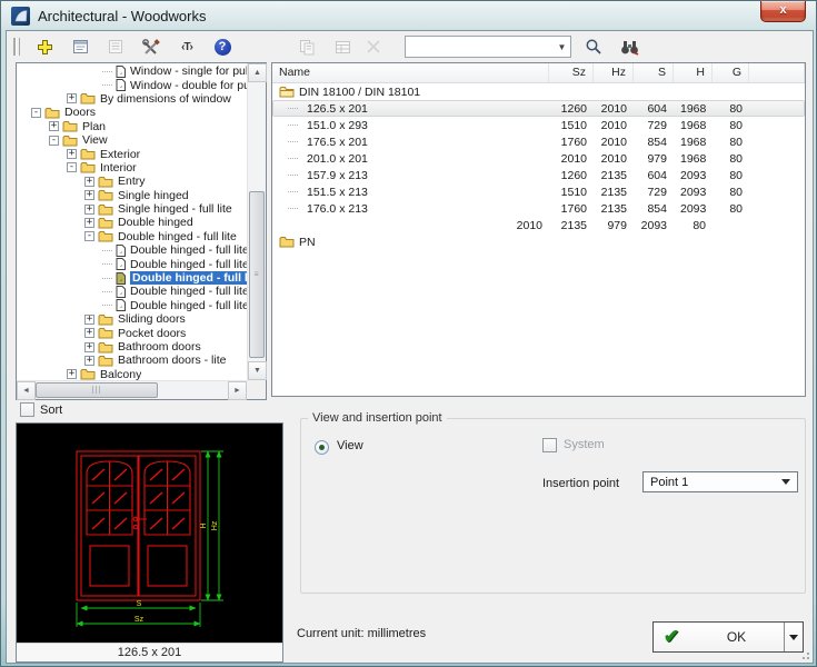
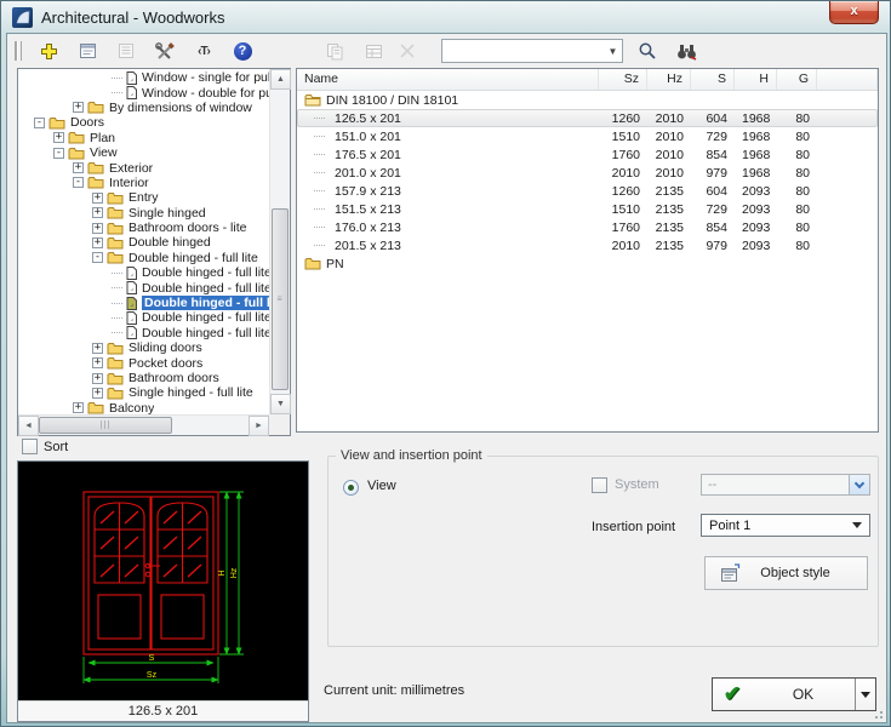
  Architectural - Woodworks
  x
  ‹T›
  ?
  ▼
  +
  By dimensions of window
  -
  Doors
  +
  Plan
  -
  View
  +
  Exterior
  -
  Interior
  +
  Entry
  +
  Single hinged
  +
- Single hinged - full lite
+ Bathroom doors - lite
  +
  Double hinged
  -
  Double hinged - full lite
  Double hinged - full lite
  Double hinged - full lite
  Double hinged - full lite
  Double hinged - full lite
  +
  Sliding doors
  +
  Pocket doors
  +
  Bathroom doors
  +
- Bathroom doors - lite
+ Single hinged - full lite
  +
  Balcony
  Name
  Sz
  Hz
  S
  H
  G
  DIN 18100 / DIN 18101
  126.5 x 201
  1260
  2010
  604
  1968
  80
- 151.0 x 293
+ 151.0 x 201
  1510
  2010
  729
  1968
  80
  176.5 x 201
  1760
  2010
  854
  1968
  80
  201.0 x 201
  2010
  2010
  979
  1968
  80
  157.9 x 213
  1260
  2135
  604
  2093
  80
  151.5 x 213
  1510
  2135
  729
  2093
  80
  176.0 x 213
  1760
  2135
  854
  2093
  80
+ 201.5 x 213
  2010
  2135
  979
  2093
  80
  PN
  Sort
  126.5 x 201
  View and insertion point
  View
  System
+ --
  Insertion point
  Point 1
+ Object style
  Current unit: millimetres
  ✔
  OK
